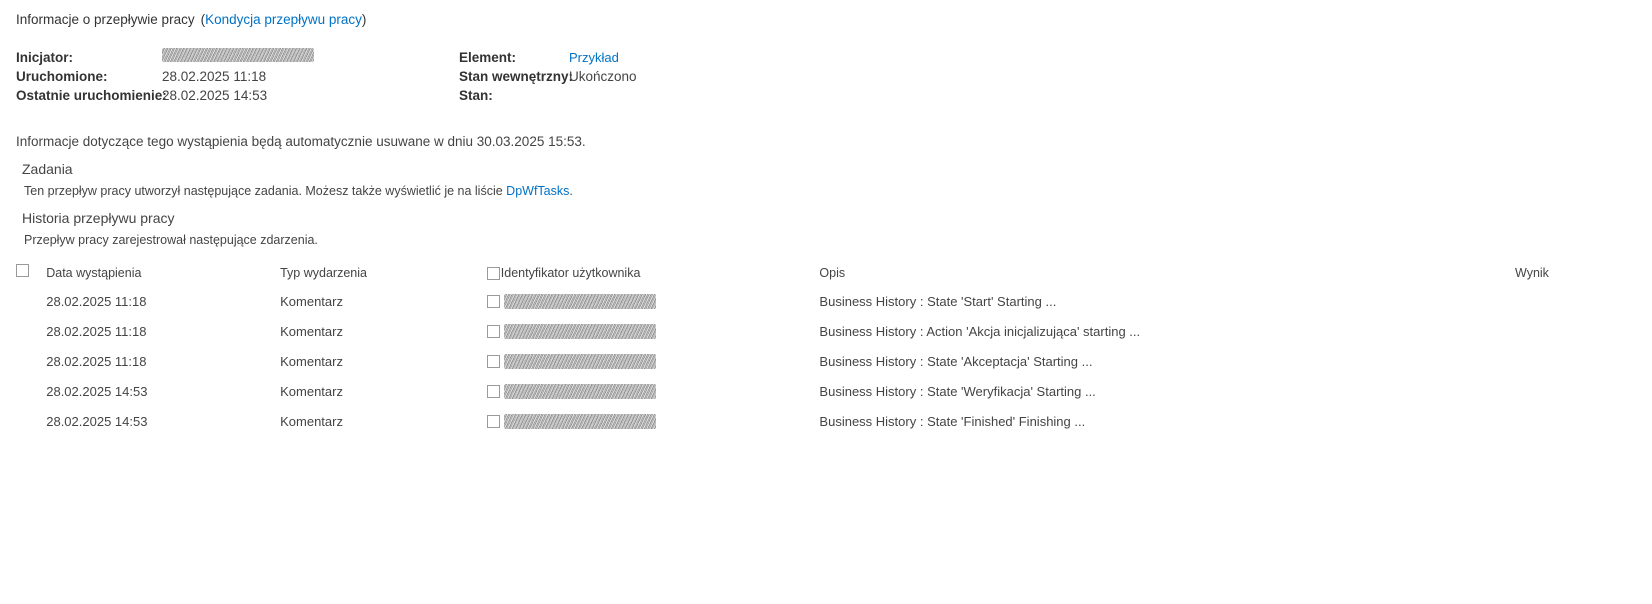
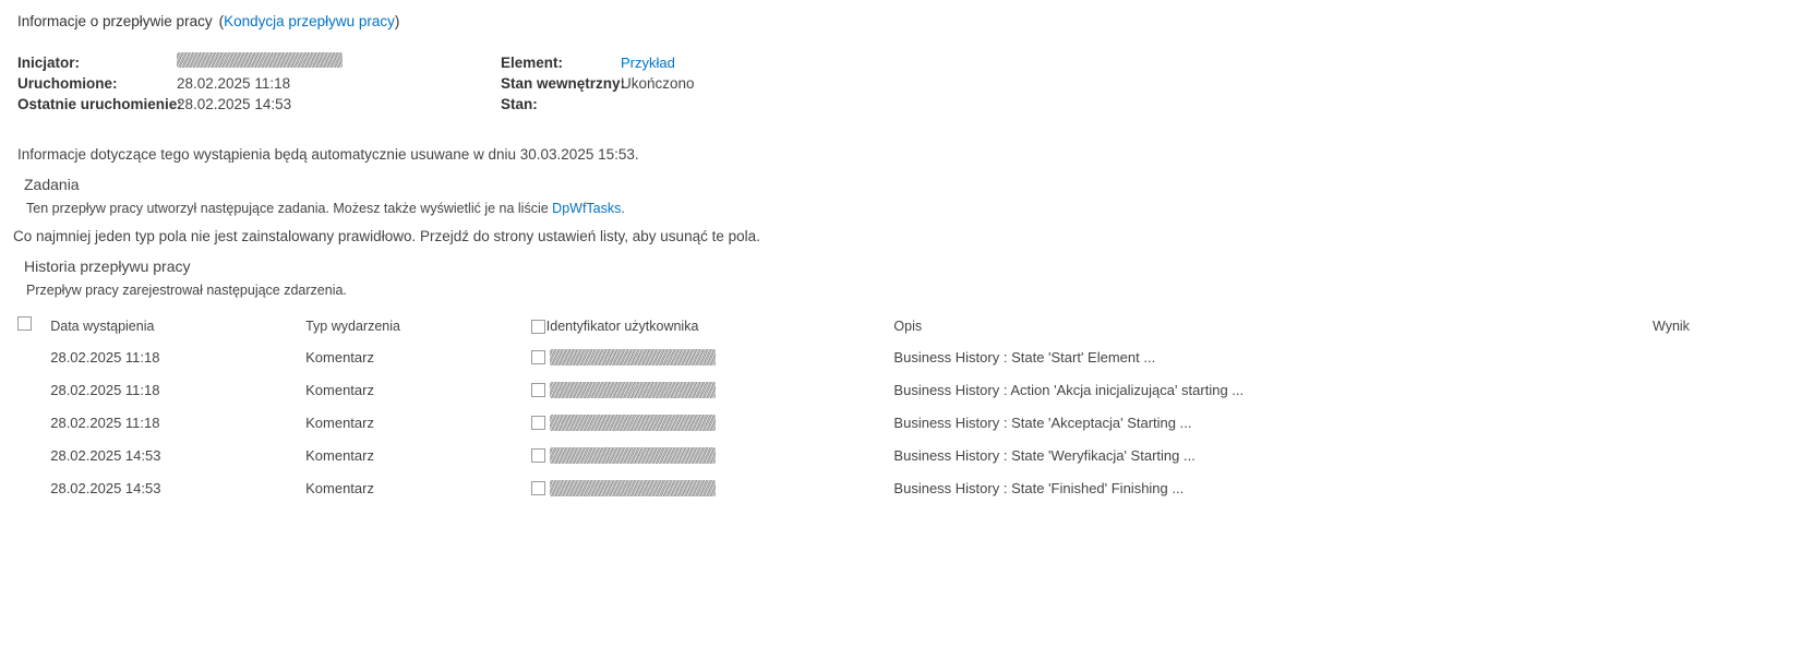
  Informacje o przepływie pracy
  (Kondycja przepływu pracy)
  Inicjator:
  Uruchomione:
  28.02.2025 11:18
  Ostatnie uruchomienie
  28.02.2025 14:53
  Element:
  Przykład
  Stan wewnętrzny
  Ukończono
  Stan:
  Informacje dotyczące tego wystąpienia będą automatycznie usuwane w dniu 30.03.2025 15:53.
  Zadania
  Ten przepływ pracy utworzył następujące zadania. Możesz także wyświetlić je na liście DpWfTasks.
+ Co najmniej jeden typ pola nie jest zainstalowany prawidłowo. Przejdź do strony ustawień listy, aby usunąć te pola.
  Historia przepływu pracy
  Przepływ pracy zarejestrował następujące zdarzenia.
  	Data wystąpienia	Typ wydarzenia	Identyfikator użytkownika	Opis	Wynik
- 	28.02.2025 11:18	Komentarz		Business History : State 'Start' Starting ...
+ 	28.02.2025 11:18	Komentarz		Business History : State 'Start' Element ...
  	28.02.2025 11:18	Komentarz		Business History : Action 'Akcja inicjalizująca' starting ...
  	28.02.2025 11:18	Komentarz		Business History : State 'Akceptacja' Starting ...
  	28.02.2025 14:53	Komentarz		Business History : State 'Weryfikacja' Starting ...
  	28.02.2025 14:53	Komentarz		Business History : State 'Finished' Finishing ...
